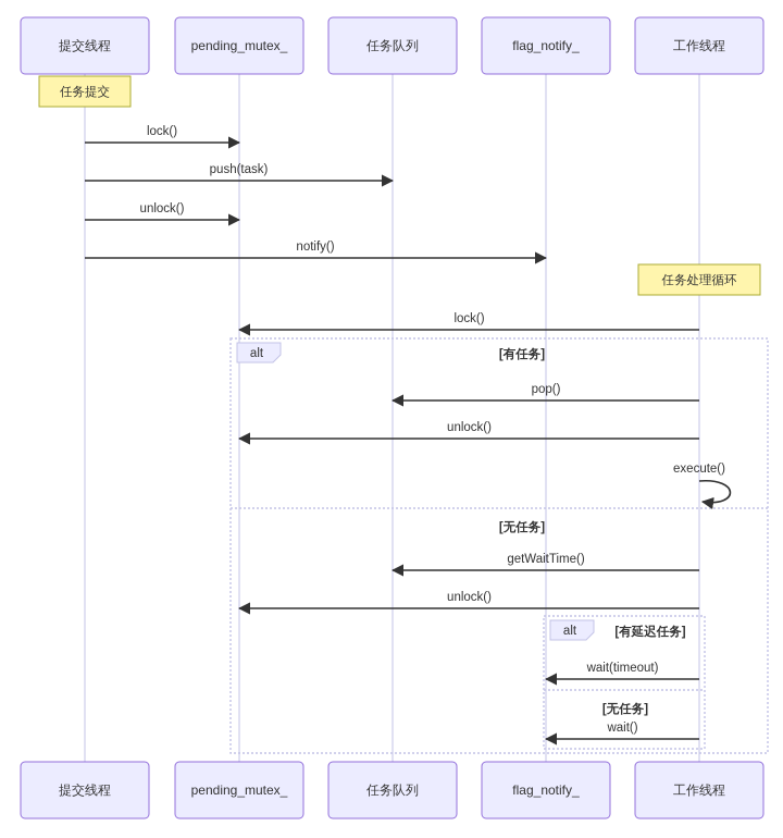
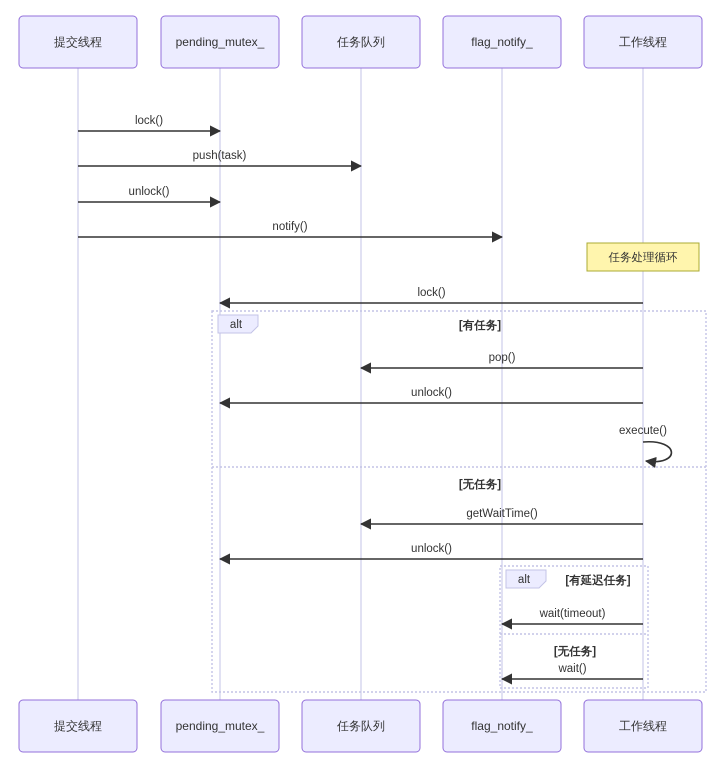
  [有任务]
  [无任务]
  alt
  [有延迟任务]
  [无任务]
  alt
  lock()
  push(task)
  unlock()
  notify()
  lock()
  pop()
  unlock()
  execute()
  getWaitTime()
  unlock()
  wait(timeout)
  wait()
  提交线程
  pending_mutex_
  任务队列
  flag_notify_
  工作线程
  提交线程
  pending_mutex_
  任务队列
  flag_notify_
  工作线程
- 任务提交
  任务处理循环
